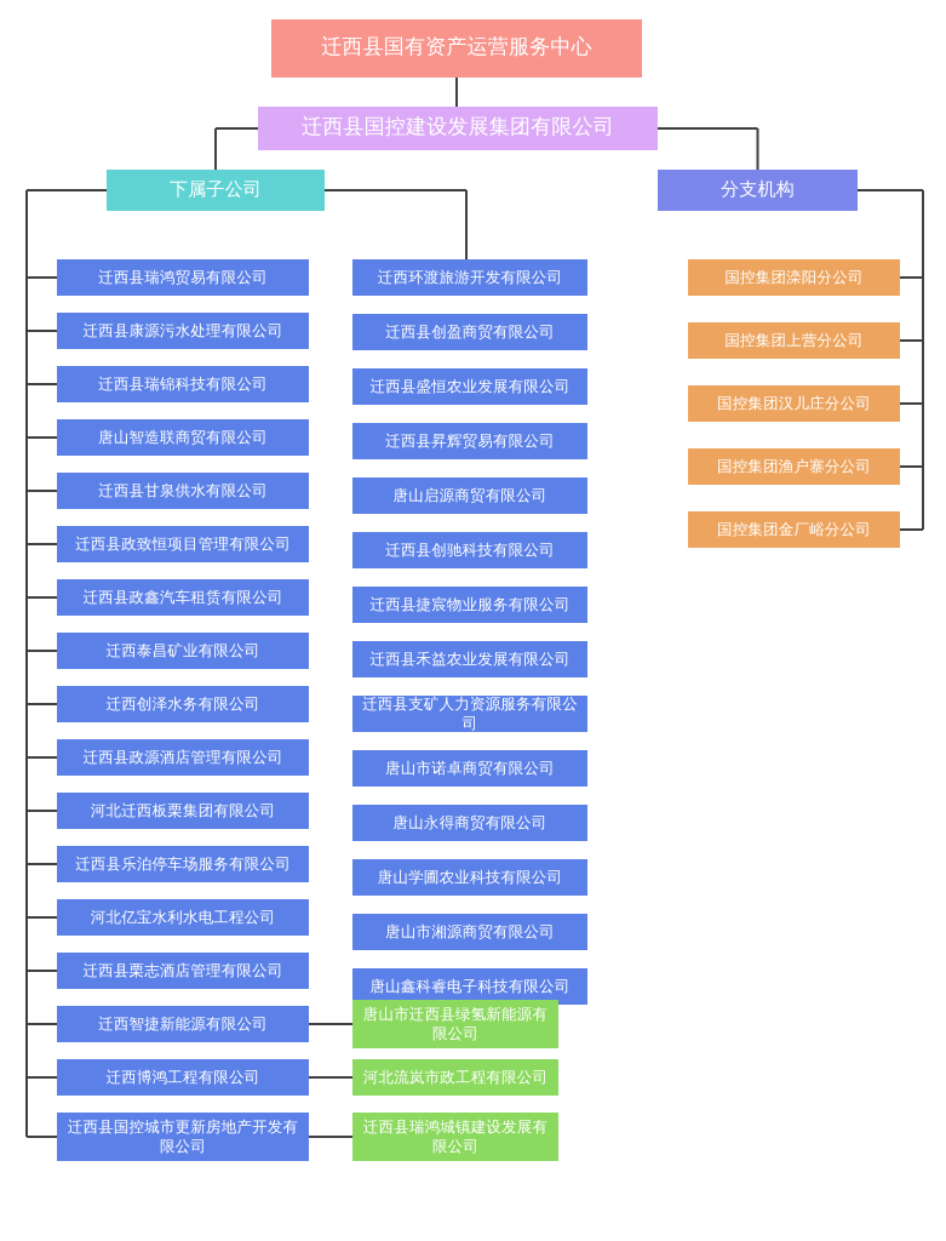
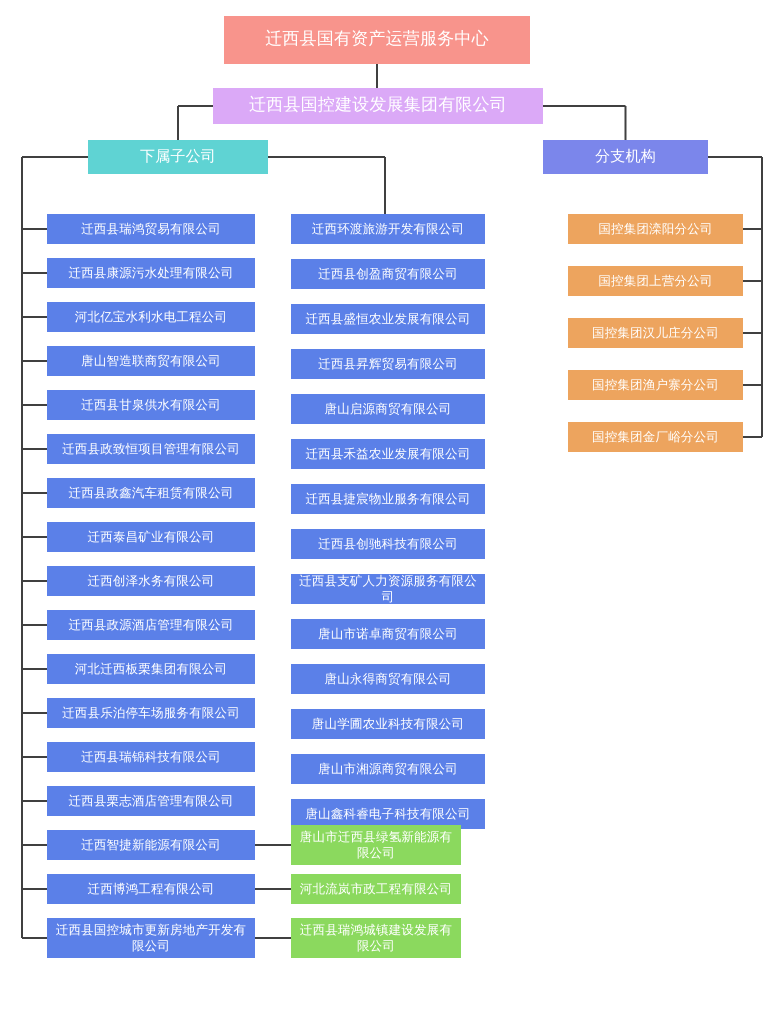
  迁西县国有资产运营服务中心
  迁西县国控建设发展集团有限公司
  下属子公司
  分支机构
  迁西县瑞鸿贸易有限公司
  迁西县康源污水处理有限公司
- 迁西县瑞锦科技有限公司
+ 河北亿宝水利水电工程公司
  唐山智造联商贸有限公司
  迁西县甘泉供水有限公司
  迁西县政致恒项目管理有限公司
  迁西县政鑫汽车租赁有限公司
  迁西泰昌矿业有限公司
  迁西创泽水务有限公司
  迁西县政源酒店管理有限公司
  河北迁西板栗集团有限公司
  迁西县乐泊停车场服务有限公司
- 河北亿宝水利水电工程公司
+ 迁西县瑞锦科技有限公司
  迁西县栗志酒店管理有限公司
  迁西智捷新能源有限公司
  迁西博鸿工程有限公司
  迁西县国控城市更新房地产开发有限公司
  迁西环渡旅游开发有限公司
  迁西县创盈商贸有限公司
  迁西县盛恒农业发展有限公司
  迁西县昇辉贸易有限公司
  唐山启源商贸有限公司
- 迁西县创驰科技有限公司
+ 迁西县禾益农业发展有限公司
  迁西县捷宸物业服务有限公司
- 迁西县禾益农业发展有限公司
+ 迁西县创驰科技有限公司
  迁西县支矿人力资源服务有限公司
  唐山市诺卓商贸有限公司
  唐山永得商贸有限公司
  唐山学圃农业科技有限公司
  唐山市湘源商贸有限公司
  唐山鑫科睿电子科技有限公司
  唐山市迁西县绿氢新能源有限公司
  河北流岚市政工程有限公司
  迁西县瑞鸿城镇建设发展有限公司
  国控集团滦阳分公司
  国控集团上营分公司
  国控集团汉儿庄分公司
  国控集团渔户寨分公司
  国控集团金厂峪分公司
